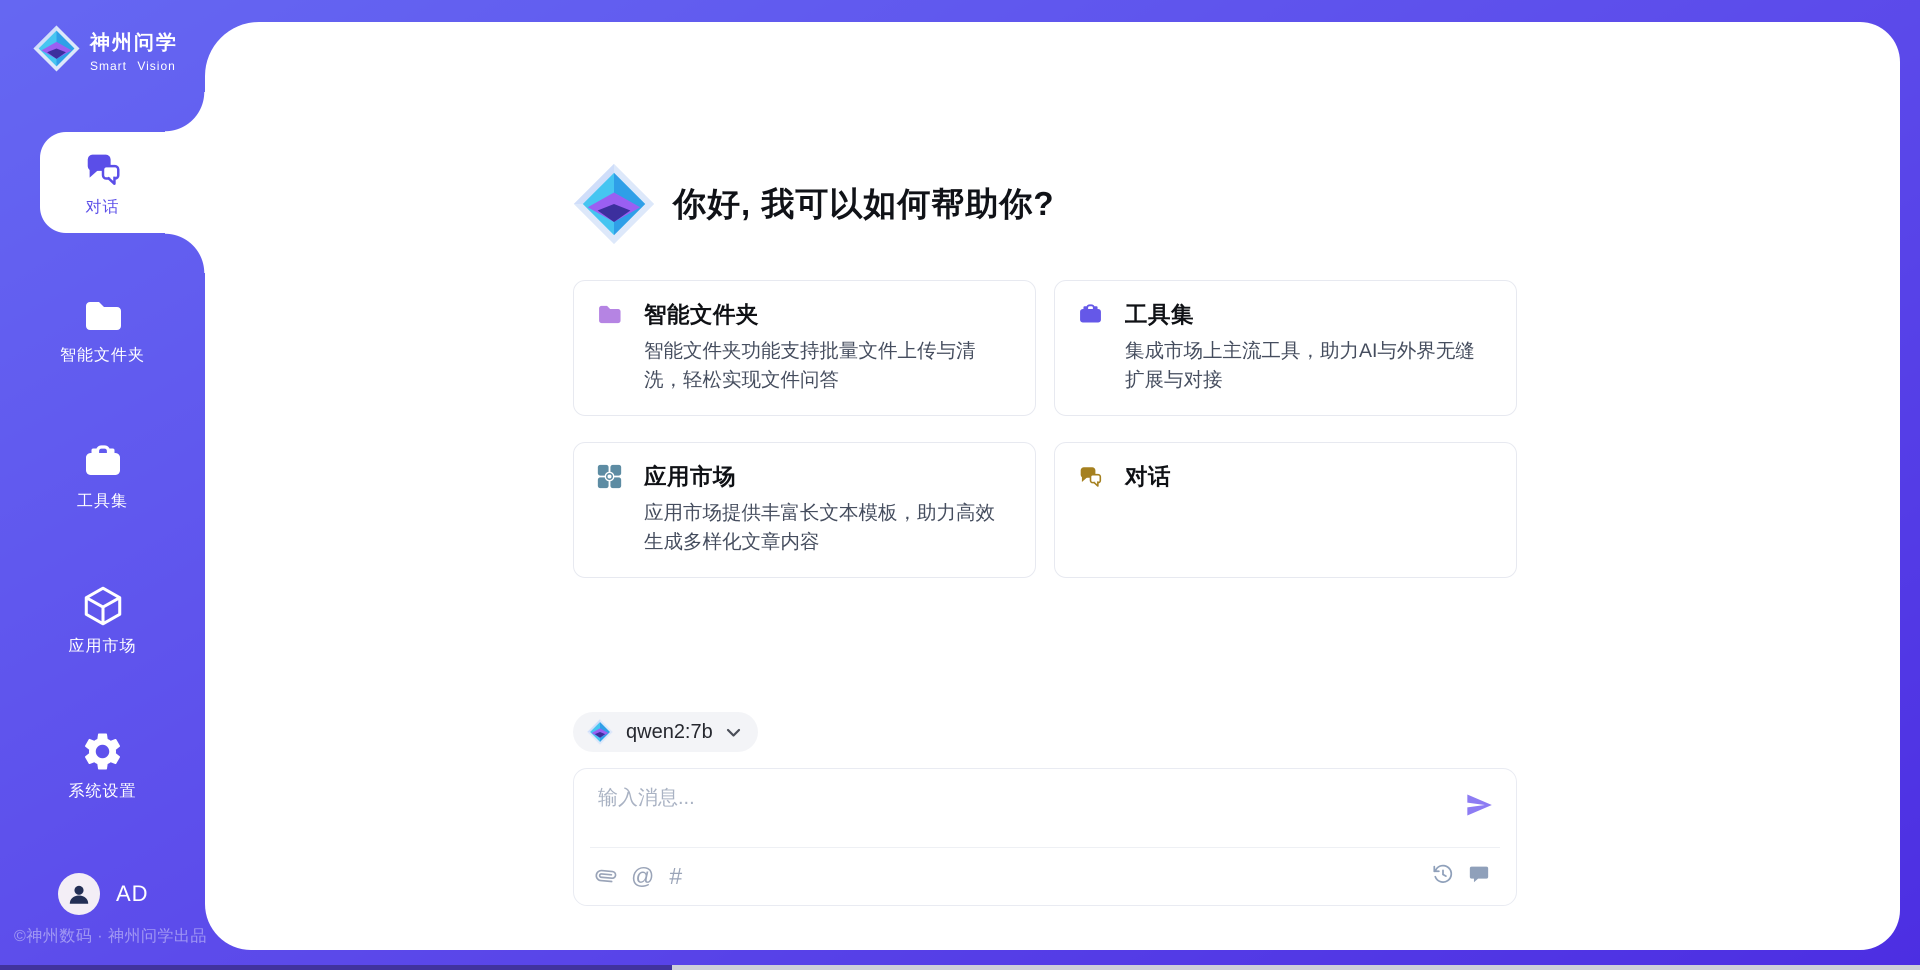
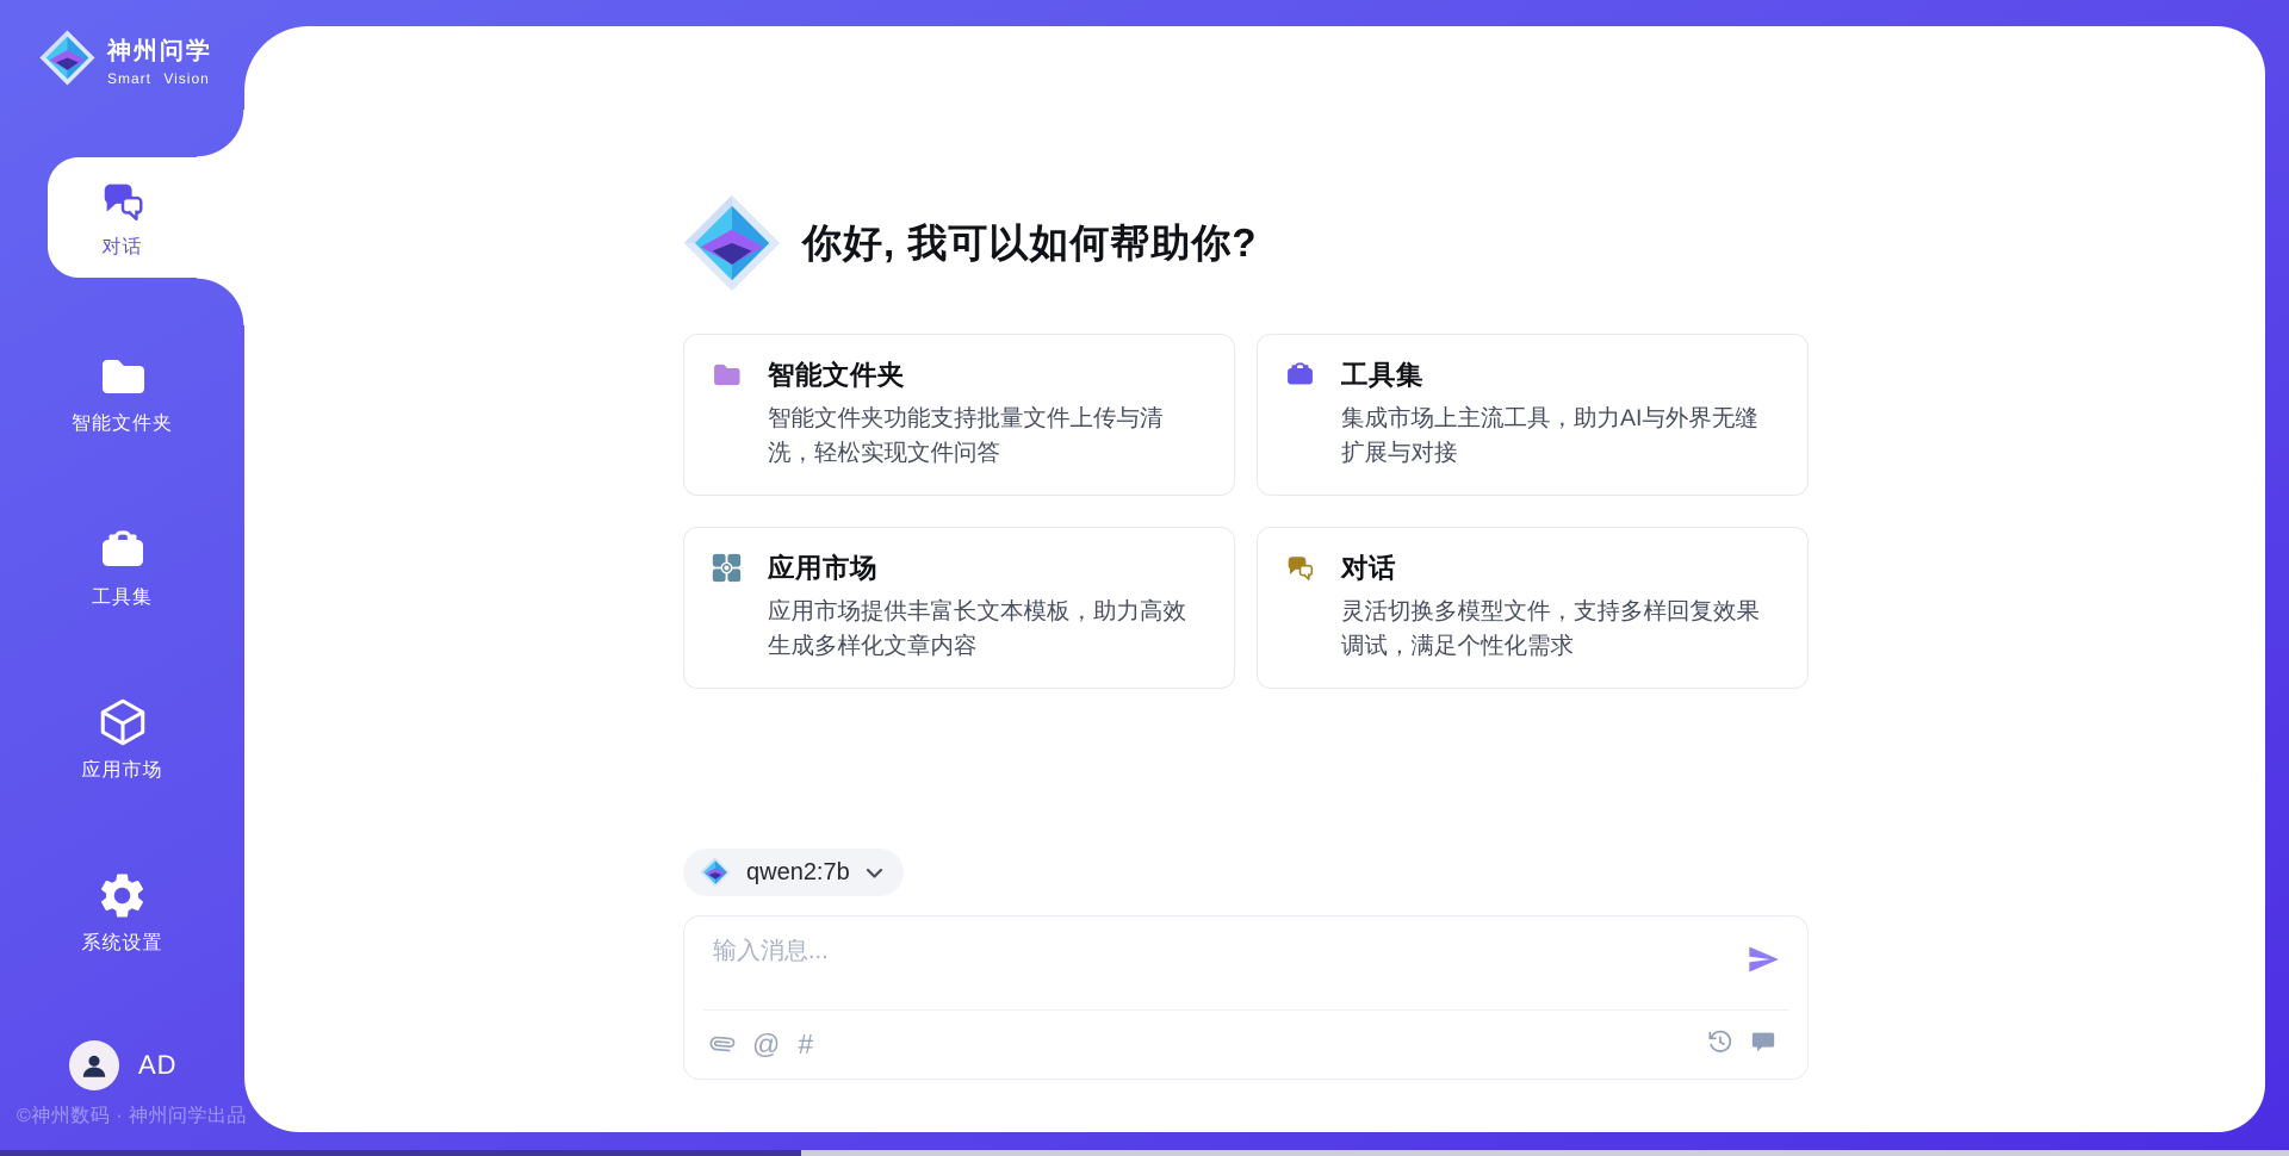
  你好, 我可以如何帮助你?
  智能文件夹
  智能文件夹功能支持批量文件上传与清洗，轻松实现文件问答
  工具集
  集成市场上主流工具，助力AI与外界无缝扩展与对接
  应用市场
  应用市场提供丰富长文本模板，助力高效生成多样化文章内容
  对话
+ 灵活切换多模型文件，支持多样回复效果调试，满足个性化需求
  qwen2:7b
  输入消息...
  @
  #
  神州问学
  Smart Vision
  对话
  智能文件夹
  工具集
  应用市场
  系统设置
  AD
  ©神州数码 · 神州问学出品
